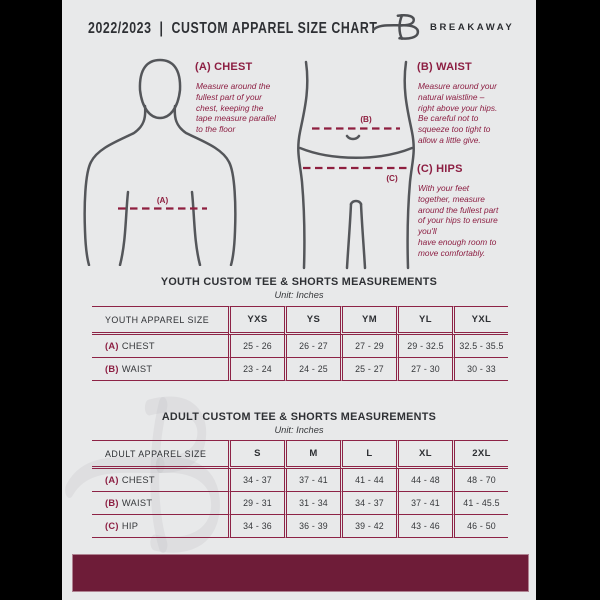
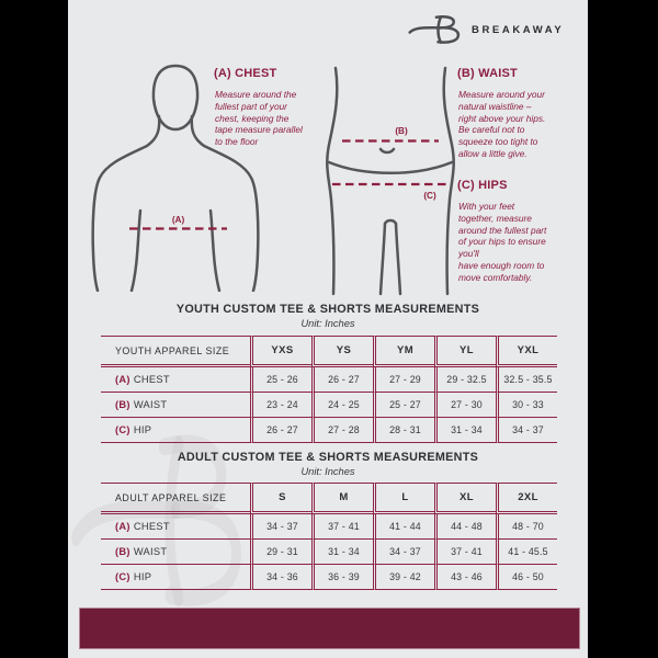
- 2022/2023 | CUSTOM APPAREL SIZE CHART
  BREAKAWAY
  (A)
  (B)
  (C)
  (A) CHEST
  Measure around the
  fullest part of your
  chest, keeping the
  tape measure parallel
  to the floor
  (B) WAIST
  Measure around your
  natural waistline –
  right above your hips.
  Be careful not to
  squeeze too tight to
  allow a little give.
  (C) HIPS
  With your feet
  together, measure
  around the fullest part
  of your hips to ensure
  you'll
  have enough room to
  move comfortably.
  YOUTH CUSTOM TEE & SHORTS MEASUREMENTS
  Unit: Inches
  YOUTH APPAREL SIZE	YXS	YS	YM	YL	YXL
  (A) CHEST	25 - 26	26 - 27	27 - 29	29 - 32.5	32.5 - 35.5
  (B) WAIST	23 - 24	24 - 25	25 - 27	27 - 30	30 - 33
+ (C) HIP	26 - 27	27 - 28	28 - 31	31 - 34	34 - 37
  ADULT CUSTOM TEE & SHORTS MEASUREMENTS
  Unit: Inches
  ADULT APPAREL SIZE	S	M	L	XL	2XL
  (A) CHEST	34 - 37	37 - 41	41 - 44	44 - 48	48 - 70
  (B) WAIST	29 - 31	31 - 34	34 - 37	37 - 41	41 - 45.5
  (C) HIP	34 - 36	36 - 39	39 - 42	43 - 46	46 - 50
